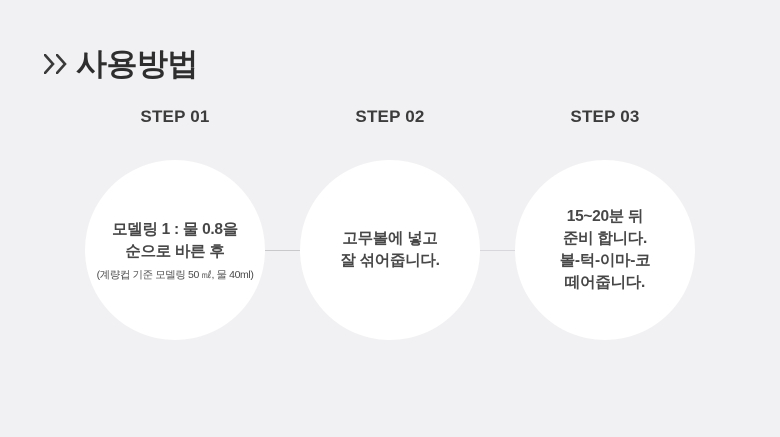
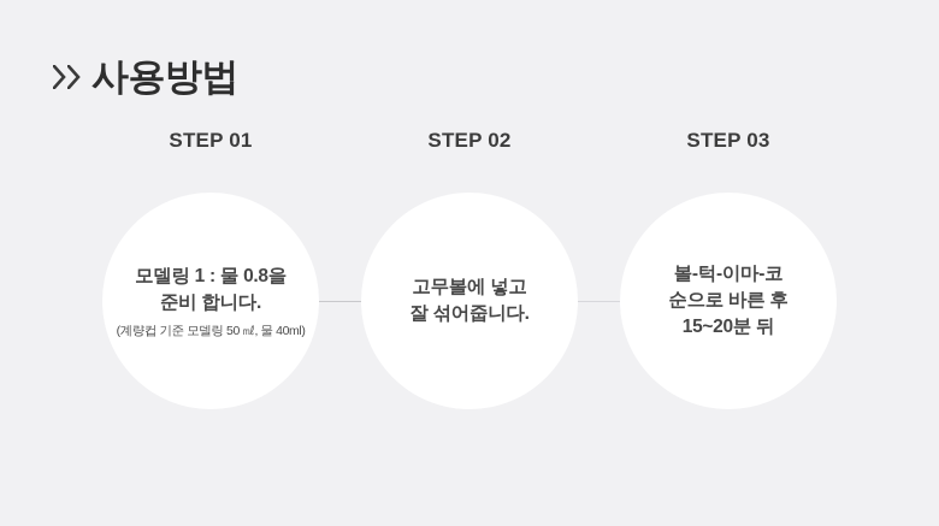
  사용방법
  STEP 01
  모델링 1 : 물 0.8을
- 순으로 바른 후
+ 준비 합니다.
  (계량컵 기준 모델링 50 ㎖, 물 40ml)
  STEP 02
  고무볼에 넣고
  잘 섞어줍니다.
  STEP 03
- 15~20분 뒤
+ 볼-턱-이마-코
- 준비 합니다.
+ 순으로 바른 후
- 볼-턱-이마-코
+ 15~20분 뒤
- 떼어줍니다.
